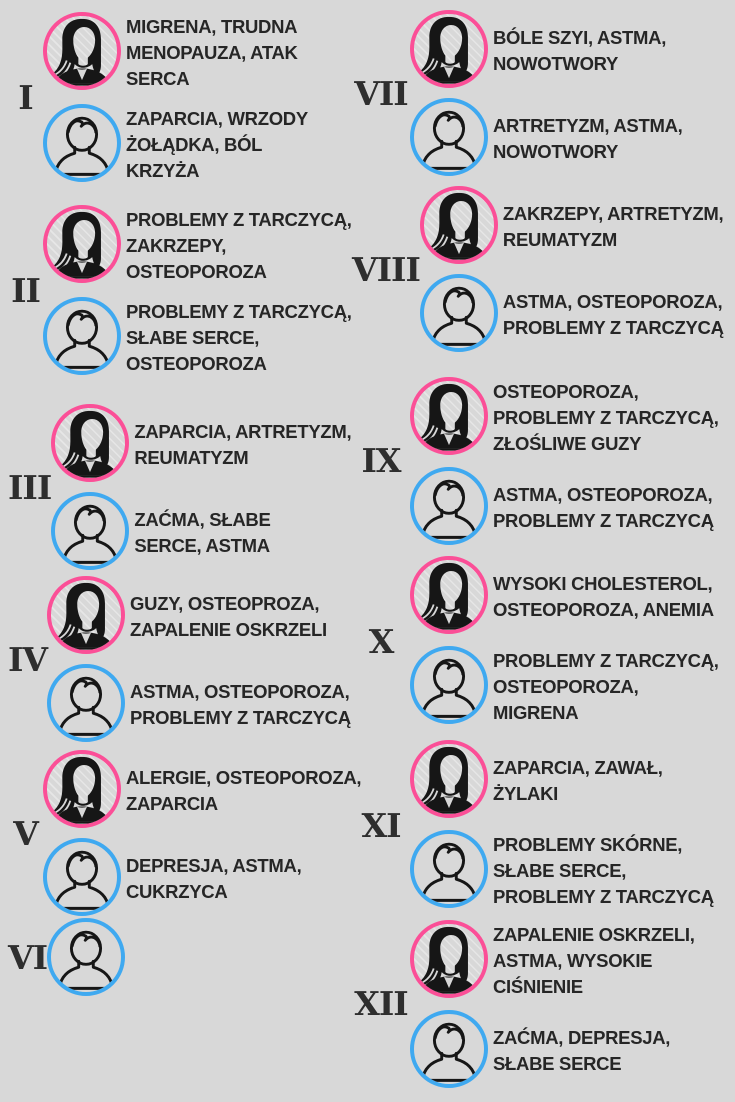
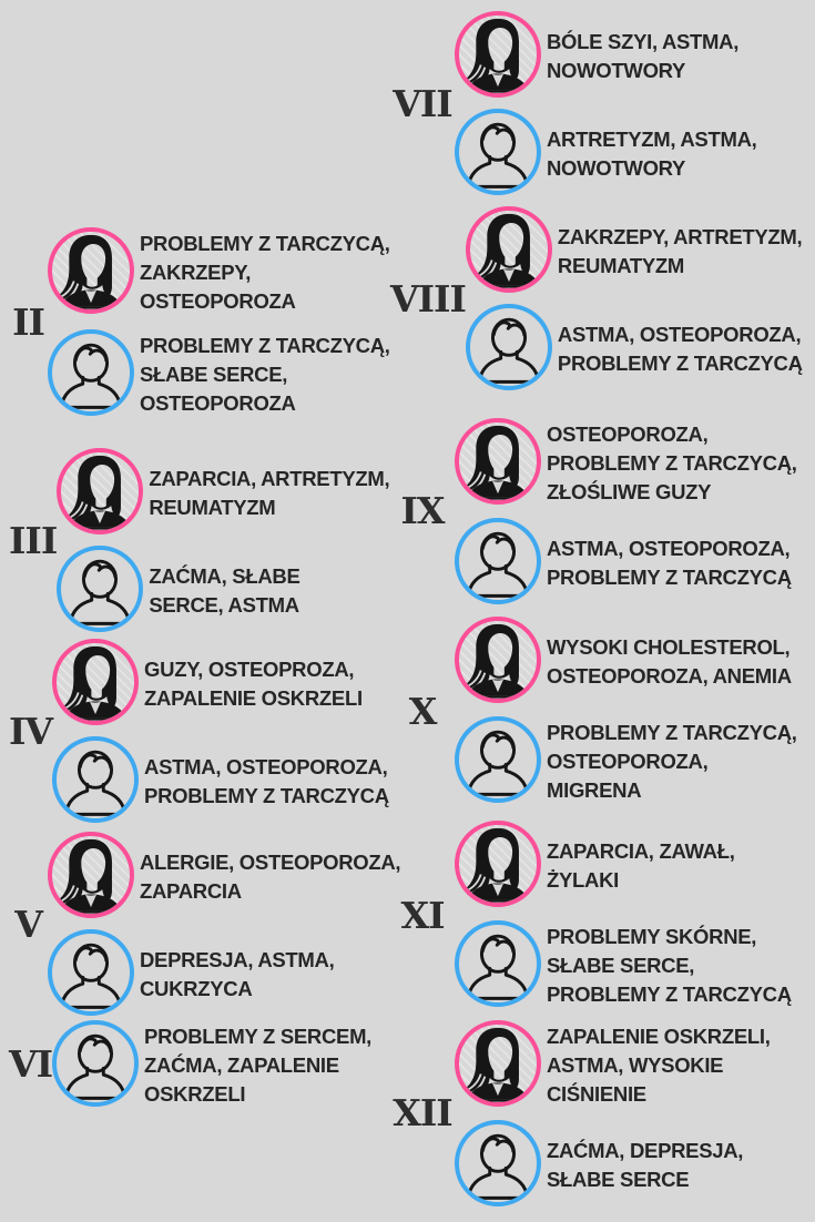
- I
- MIGRENA, TRUDNA
- MENOPAUZA, ATAK
- SERCA
- ZAPARCIA, WRZODY
- ŻOŁĄDKA, BÓL
- KRZYŻA
  II
  PROBLEMY Z TARCZYCĄ,
  ZAKRZEPY,
  OSTEOPOROZA
  PROBLEMY Z TARCZYCĄ,
  SŁABE SERCE,
  OSTEOPOROZA
  III
  ZAPARCIA, ARTRETYZM,
  REUMATYZM
  ZAĆMA, SŁABE
  SERCE, ASTMA
  IV
  GUZY, OSTEOPROZA,
  ZAPALENIE OSKRZELI
  ASTMA, OSTEOPOROZA,
  PROBLEMY Z TARCZYCĄ
  V
  ALERGIE, OSTEOPOROZA,
  ZAPARCIA
  DEPRESJA, ASTMA,
  CUKRZYCA
  VI
+ PROBLEMY Z SERCEM,
+ ZAĆMA, ZAPALENIE
+ OSKRZELI
  VII
  BÓLE SZYI, ASTMA,
  NOWOTWORY
  ARTRETYZM, ASTMA,
  NOWOTWORY
  VIII
  ZAKRZEPY, ARTRETYZM,
  REUMATYZM
  ASTMA, OSTEOPOROZA,
  PROBLEMY Z TARCZYCĄ
  IX
  OSTEOPOROZA,
  PROBLEMY Z TARCZYCĄ,
  ZŁOŚLIWE GUZY
  ASTMA, OSTEOPOROZA,
  PROBLEMY Z TARCZYCĄ
  X
  WYSOKI CHOLESTEROL,
  OSTEOPOROZA, ANEMIA
  PROBLEMY Z TARCZYCĄ,
  OSTEOPOROZA,
  MIGRENA
  XI
  ZAPARCIA, ZAWAŁ,
  ŻYLAKI
  PROBLEMY SKÓRNE,
  SŁABE SERCE,
  PROBLEMY Z TARCZYCĄ
  XII
  ZAPALENIE OSKRZELI,
  ASTMA, WYSOKIE
  CIŚNIENIE
  ZAĆMA, DEPRESJA,
  SŁABE SERCE
